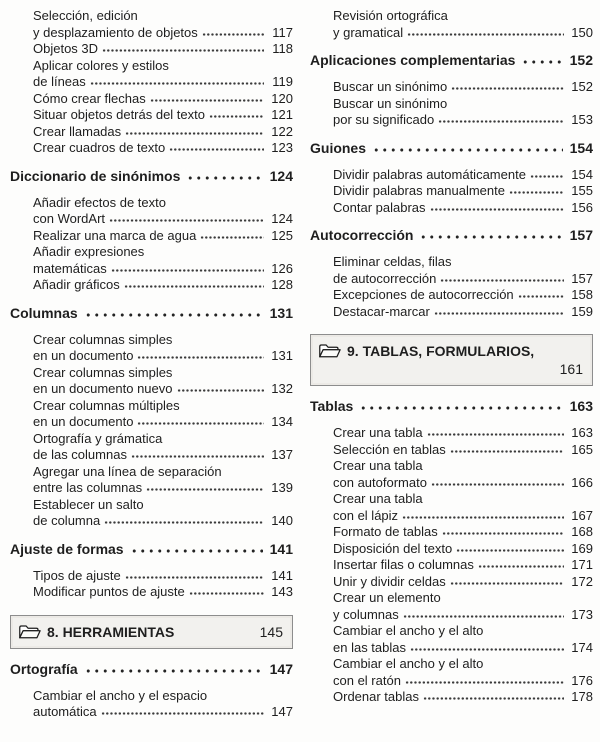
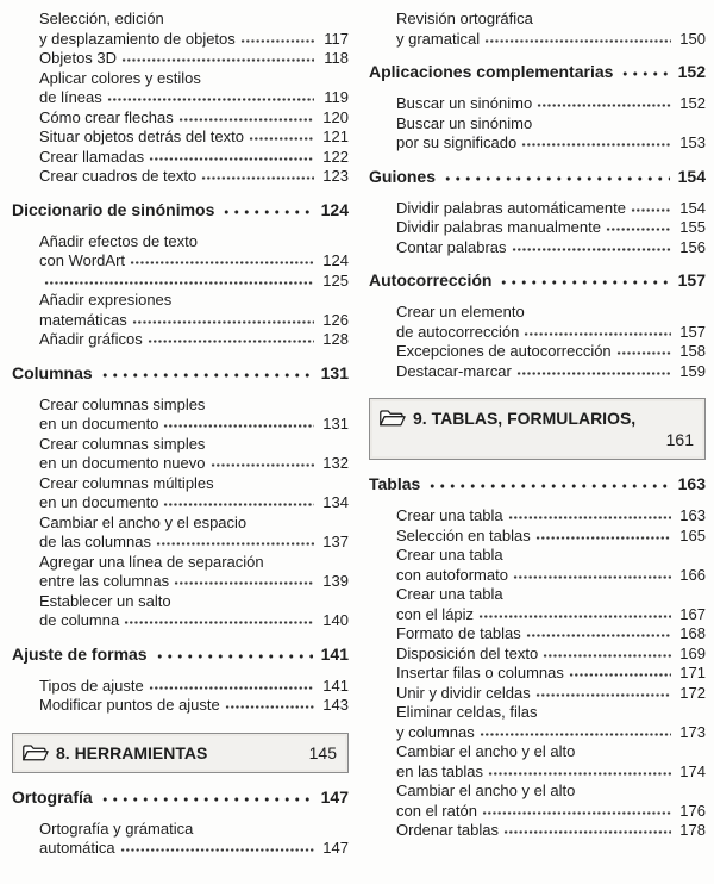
  Selección, edición
  y desplazamiento de objetos
  117
  Objetos 3D
  118
  Aplicar colores y estilos
  de líneas
  119
  Cómo crear flechas
  120
  Situar objetos detrás del texto
  121
  Crear llamadas
  122
  Crear cuadros de texto
  123
  Diccionario de sinónimos
  124
  Añadir efectos de texto
  con WordArt
  124
- Realizar una marca de agua
  125
  Añadir expresiones
  matemáticas
  126
  Añadir gráficos
  128
  Columnas
  131
  Crear columnas simples
  en un documento
  131
  Crear columnas simples
  en un documento nuevo
  132
  Crear columnas múltiples
  en un documento
  134
- Ortografía y grámatica
+ Cambiar el ancho y el espacio
  de las columnas
  137
  Agregar una línea de separación
  entre las columnas
  139
  Establecer un salto
  de columna
  140
  Ajuste de formas
  141
  Tipos de ajuste
  141
  Modificar puntos de ajuste
  143
  8. HERRAMIENTAS
  145
  Ortografía
  147
- Cambiar el ancho y el espacio
+ Ortografía y grámatica
  automática
  147
  Revisión ortográfica
  y gramatical
  150
  Aplicaciones complementarias
  152
  Buscar un sinónimo
  152
  Buscar un sinónimo
  por su significado
  153
  Guiones
  154
  Dividir palabras automáticamente
  154
  Dividir palabras manualmente
  155
  Contar palabras
  156
  Autocorrección
  157
- Eliminar celdas, filas
+ Crear un elemento
  de autocorrección
  157
  Excepciones de autocorrección
  158
  Destacar-marcar
  159
  9. TABLAS, FORMULARIOS,
  161
  Tablas
  163
  Crear una tabla
  163
  Selección en tablas
  165
  Crear una tabla
  con autoformato
  166
  Crear una tabla
  con el lápiz
  167
  Formato de tablas
  168
  Disposición del texto
  169
  Insertar filas o columnas
  171
  Unir y dividir celdas
  172
- Crear un elemento
+ Eliminar celdas, filas
  y columnas
  173
  Cambiar el ancho y el alto
  en las tablas
  174
  Cambiar el ancho y el alto
  con el ratón
  176
  Ordenar tablas
  178
